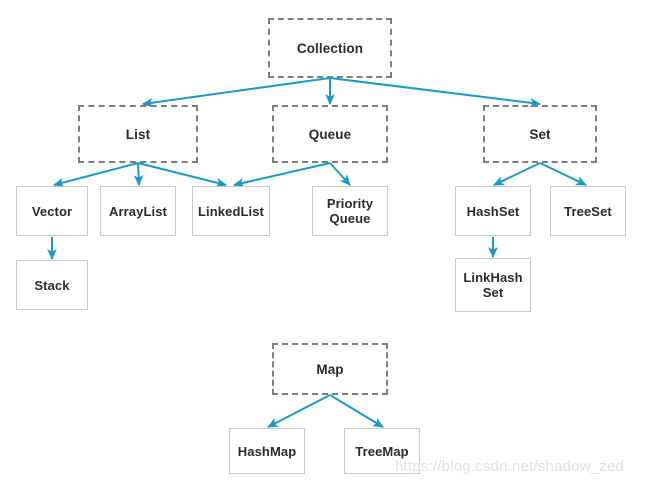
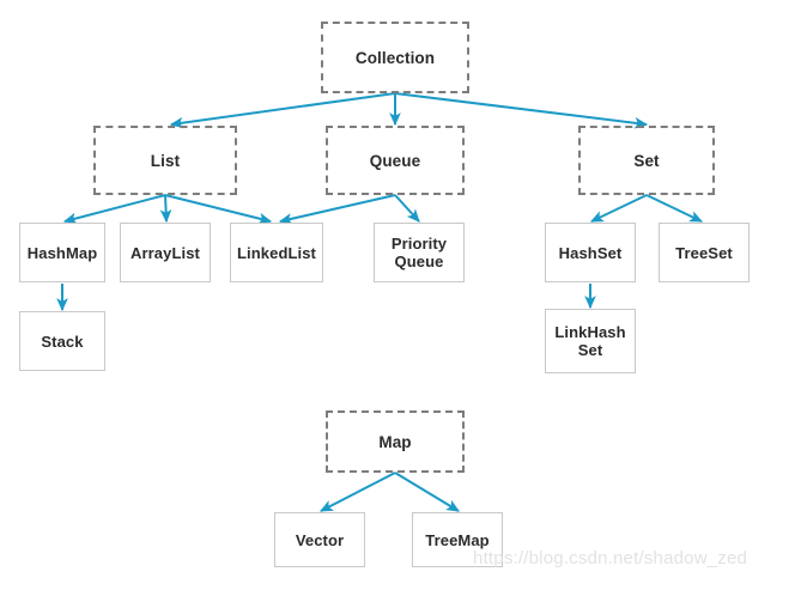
  Collection
  List
  Queue
  Set
- Vector
+ HashMap
  ArrayList
  LinkedList
  Priority
  Queue
  HashSet
  TreeSet
  Stack
  LinkHash
  Set
  Map
- HashMap
+ Vector
  TreeMap
  https://blog.csdn.net/shadow_zed
